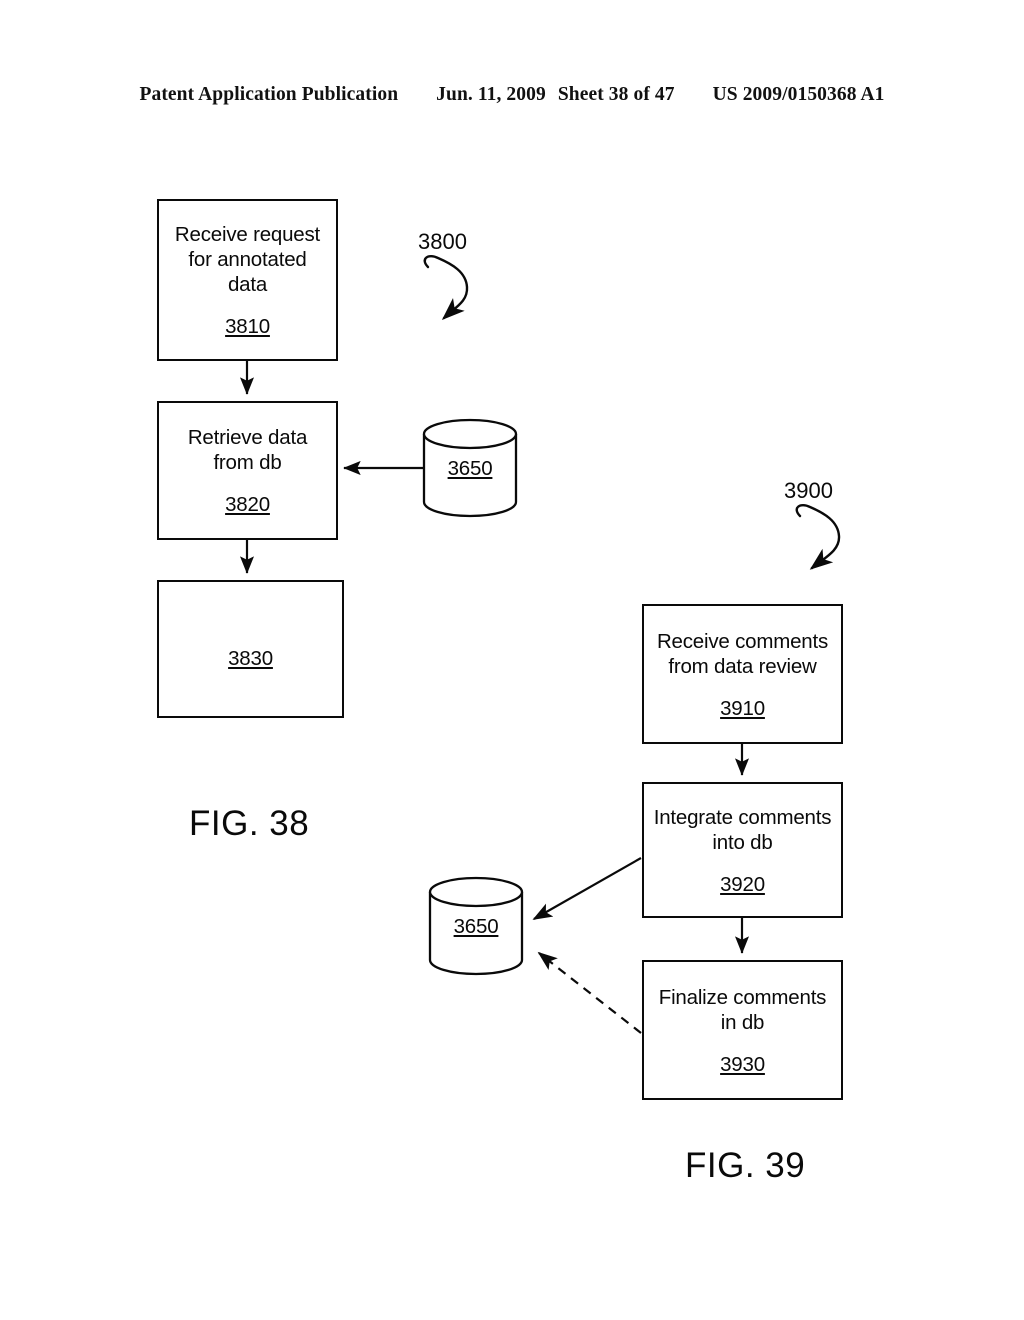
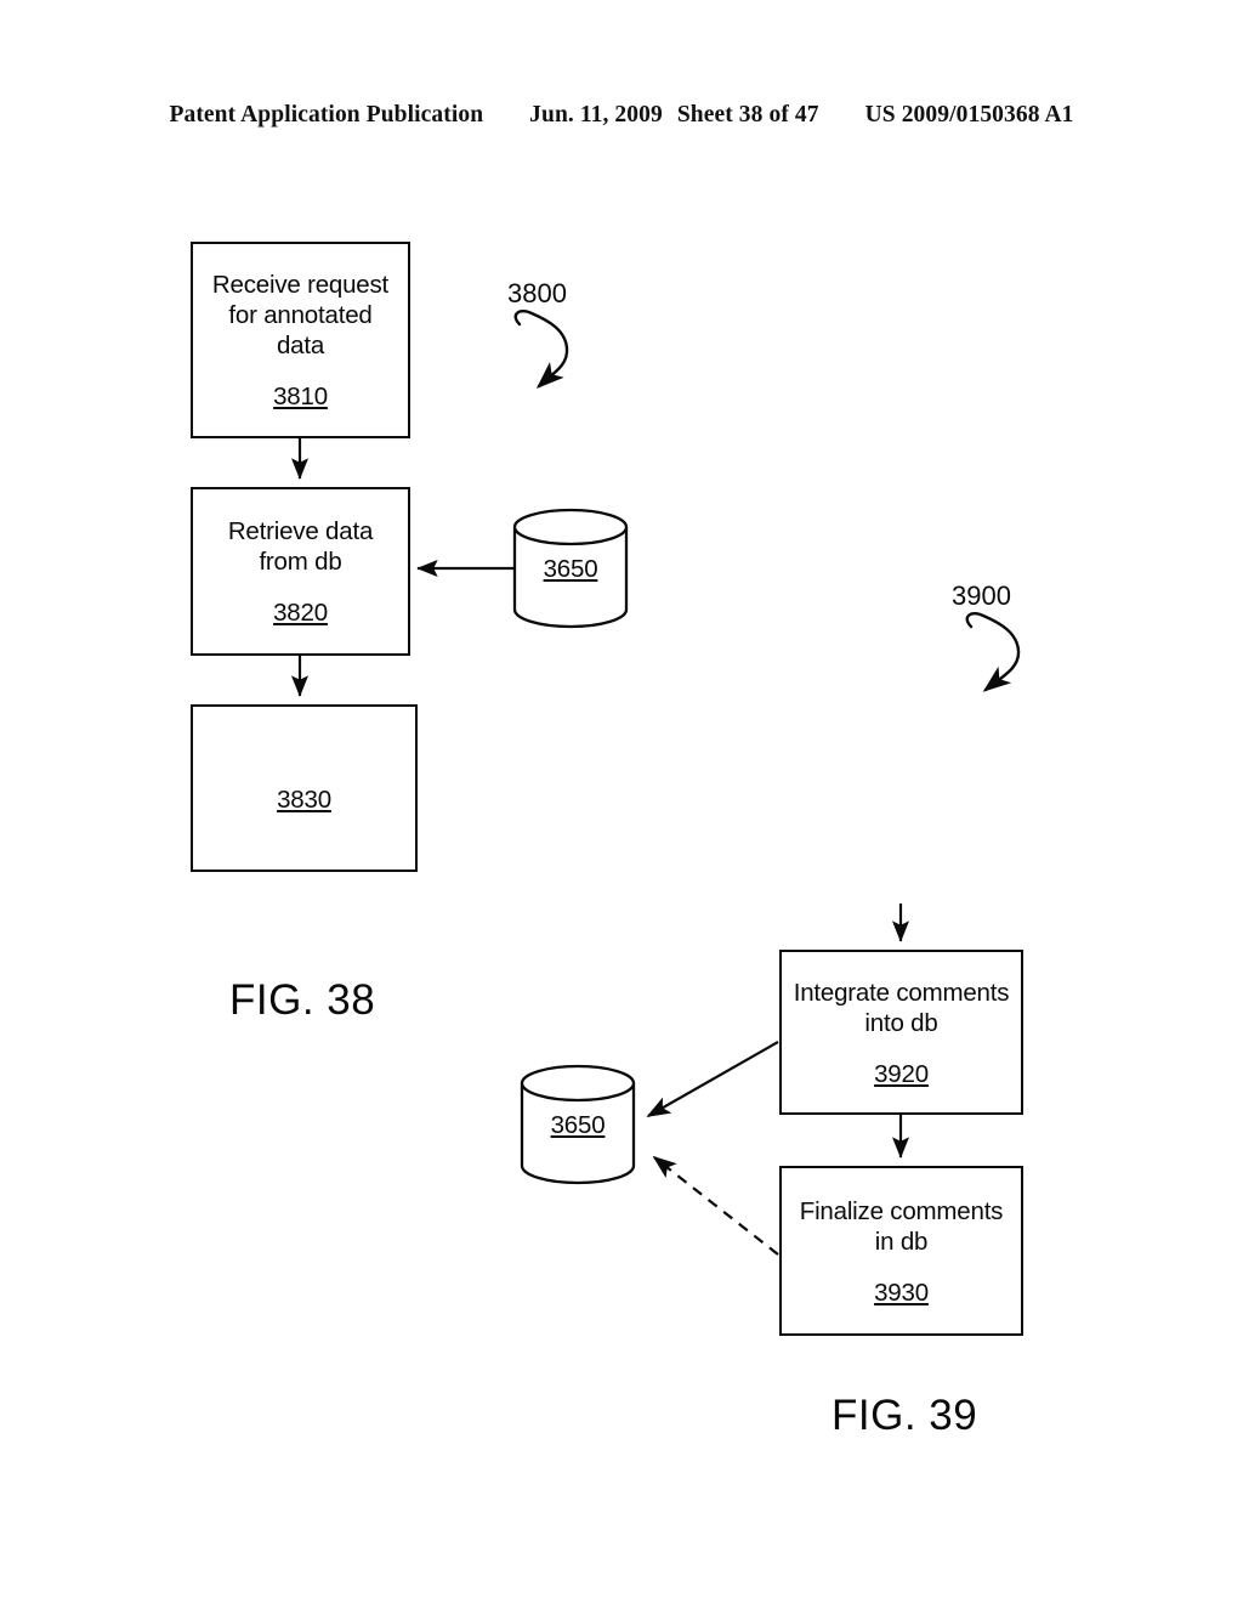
  Patent Application Publication Jun. 11, 2009 Sheet 38 of 47 US 2009/0150368 A1
  Receive request
  for annotated
  data
  3810
  Retrieve data
  from db
  3820
  3830
- Receive comments
- from data review
- 3910
  Integrate comments
  into db
  3920
  Finalize comments
  in db
  3930
  3650
  3650
  3800
  3900
  FIG. 38
  FIG. 39
